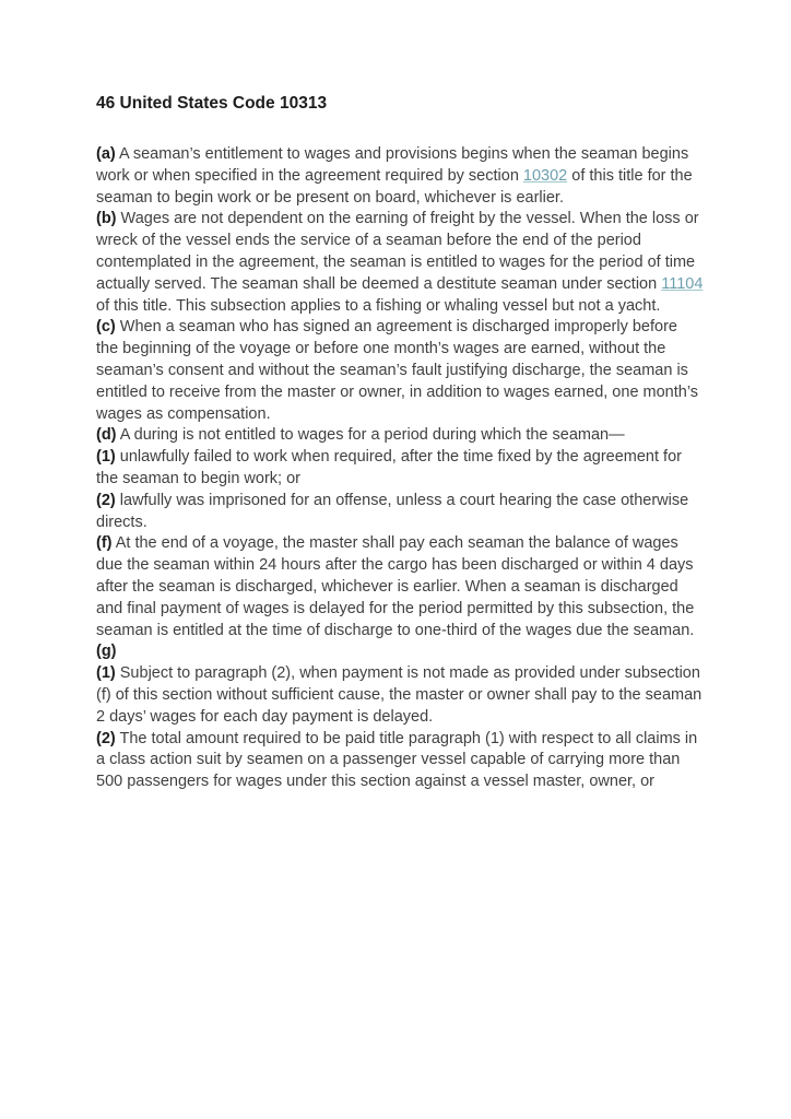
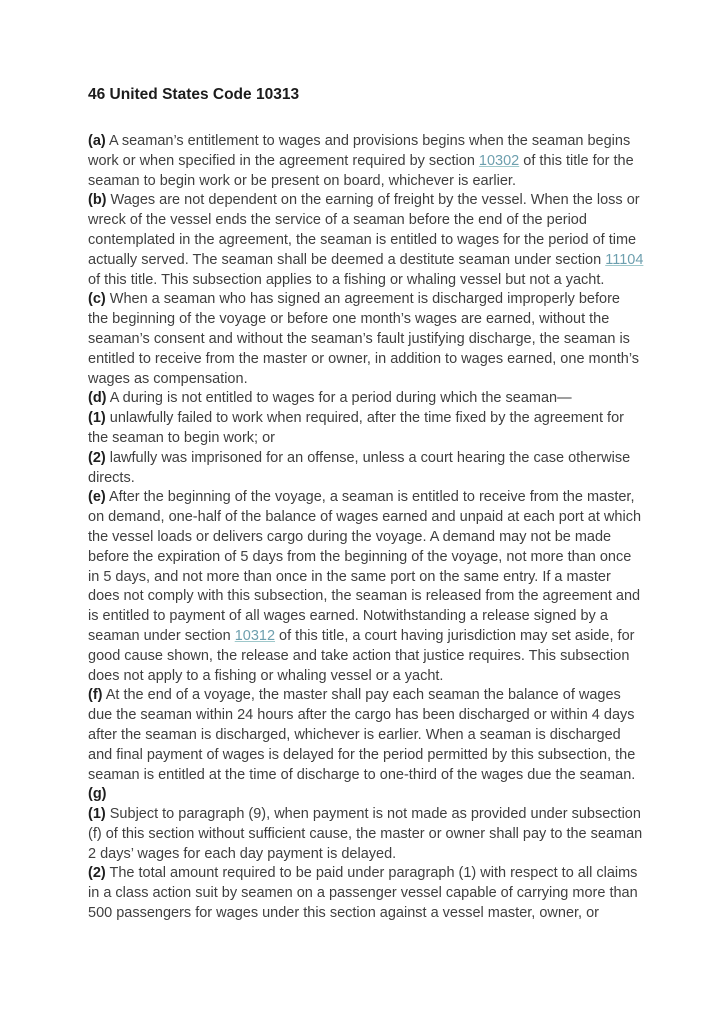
  46 United States Code 10313
  (a) A seaman’s entitlement to wages and provisions begins when the seaman begins work or when specified in the agreement required by section 10302 of this title for the seaman to begin work or be present on board, whichever is earlier.
  (b) Wages are not dependent on the earning of freight by the vessel. When the loss or wreck of the vessel ends the service of a seaman before the end of the period contemplated in the agreement, the seaman is entitled to wages for the period of time actually served. The seaman shall be deemed a destitute seaman under section 11104 of this title. This subsection applies to a fishing or whaling vessel but not a yacht.
  (c) When a seaman who has signed an agreement is discharged improperly before the beginning of the voyage or before one month’s wages are earned, without the seaman’s consent and without the seaman’s fault justifying discharge, the seaman is entitled to receive from the master or owner, in addition to wages earned, one month’s wages as compensation.
  (d) A during is not entitled to wages for a period during which the seaman—
  (1) unlawfully failed to work when required, after the time fixed by the agreement for the seaman to begin work; or
  (2) lawfully was imprisoned for an offense, unless a court hearing the case otherwise directs.
+ (e) After the beginning of the voyage, a seaman is entitled to receive from the master, on demand, one-half of the balance of wages earned and unpaid at each port at which the vessel loads or delivers cargo during the voyage. A demand may not be made before the expiration of 5 days from the beginning of the voyage, not more than once in 5 days, and not more than once in the same port on the same entry. If a master does not comply with this subsection, the seaman is released from the agreement and is entitled to payment of all wages earned. Notwithstanding a release signed by a seaman under section 10312 of this title, a court having jurisdiction may set aside, for good cause shown, the release and take action that justice requires. This subsection does not apply to a fishing or whaling vessel or a yacht.
  (f) At the end of a voyage, the master shall pay each seaman the balance of wages due the seaman within 24 hours after the cargo has been discharged or within 4 days after the seaman is discharged, whichever is earlier. When a seaman is discharged and final payment of wages is delayed for the period permitted by this subsection, the seaman is entitled at the time of discharge to one-third of the wages due the seaman.
  (g)
- (1) Subject to paragraph (2), when payment is not made as provided under subsection (f) of this section without sufficient cause, the master or owner shall pay to the seaman 2 days’ wages for each day payment is delayed.
+ (1) Subject to paragraph (9), when payment is not made as provided under subsection (f) of this section without sufficient cause, the master or owner shall pay to the seaman 2 days’ wages for each day payment is delayed.
- (2) The total amount required to be paid title paragraph (1) with respect to all claims in a class action suit by seamen on a passenger vessel capable of carrying more than 500 passengers for wages under this section against a vessel master, owner, or
+ (2) The total amount required to be paid under paragraph (1) with respect to all claims in a class action suit by seamen on a passenger vessel capable of carrying more than 500 passengers for wages under this section against a vessel master, owner, or
